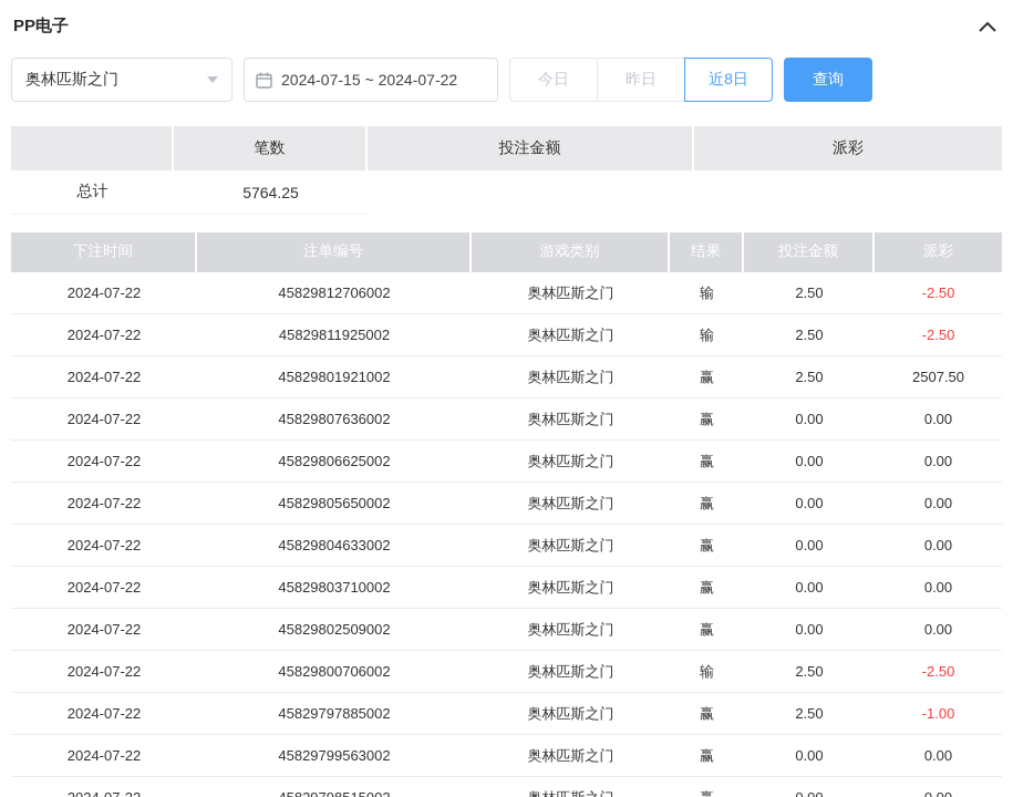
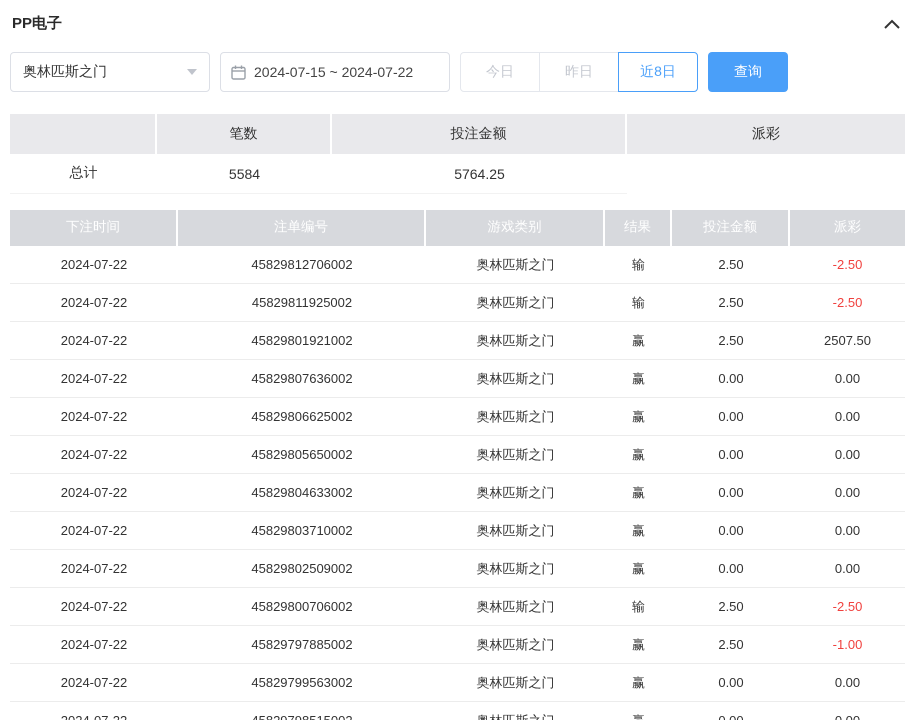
  PP电子
  奥林匹斯之门
  2024-07-15 ~ 2024-07-22
  今日
  昨日
  近8日
  查询
  笔数
  投注金额
  派彩
  总计
+ 5584
  5764.25
  下注时间
  注单编号
  游戏类别
  结果
  投注金额
  派彩
  2024-07-22
  45829812706002
  奥林匹斯之门
  输
  2.50
  -2.50
  2024-07-22
  45829811925002
  奥林匹斯之门
  输
  2.50
  -2.50
  2024-07-22
  45829801921002
  奥林匹斯之门
  赢
  2.50
  2507.50
  2024-07-22
  45829807636002
  奥林匹斯之门
  赢
  0.00
  0.00
  2024-07-22
  45829806625002
  奥林匹斯之门
  赢
  0.00
  0.00
  2024-07-22
  45829805650002
  奥林匹斯之门
  赢
  0.00
  0.00
  2024-07-22
  45829804633002
  奥林匹斯之门
  赢
  0.00
  0.00
  2024-07-22
  45829803710002
  奥林匹斯之门
  赢
  0.00
  0.00
  2024-07-22
  45829802509002
  奥林匹斯之门
  赢
  0.00
  0.00
  2024-07-22
  45829800706002
  奥林匹斯之门
  输
  2.50
  -2.50
  2024-07-22
  45829797885002
  奥林匹斯之门
  赢
  2.50
  -1.00
  2024-07-22
  45829799563002
  奥林匹斯之门
  赢
  0.00
  0.00
